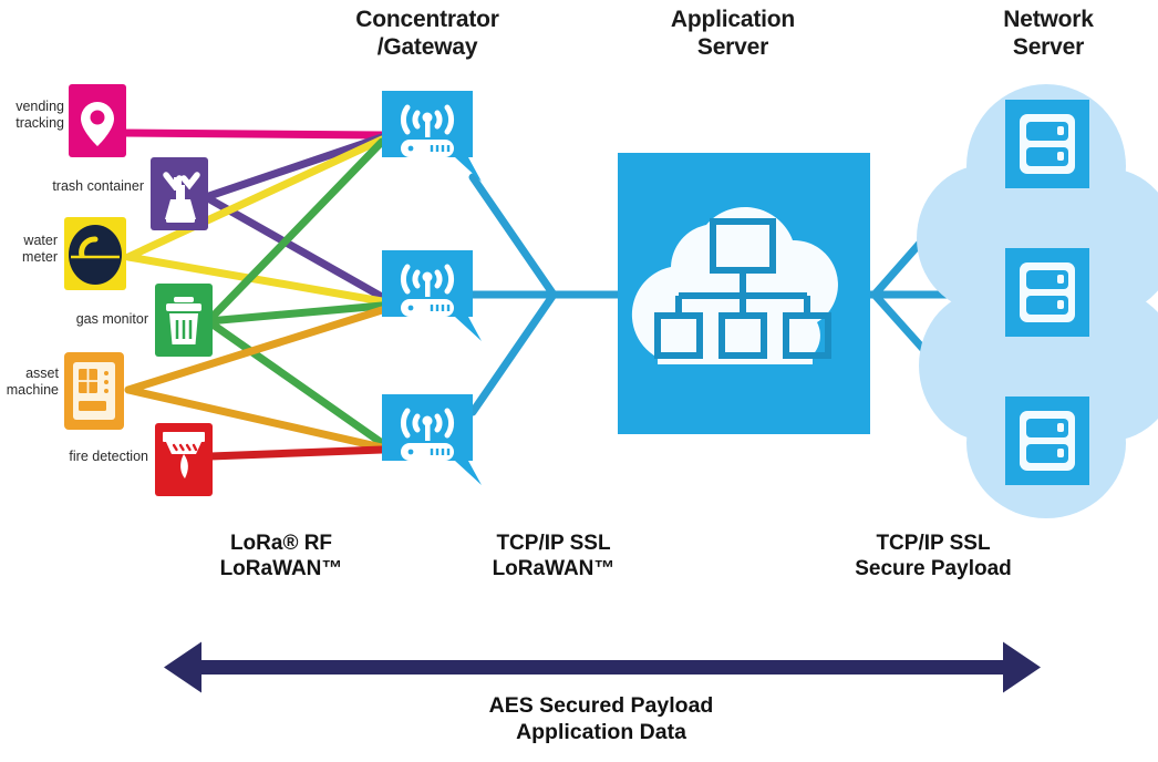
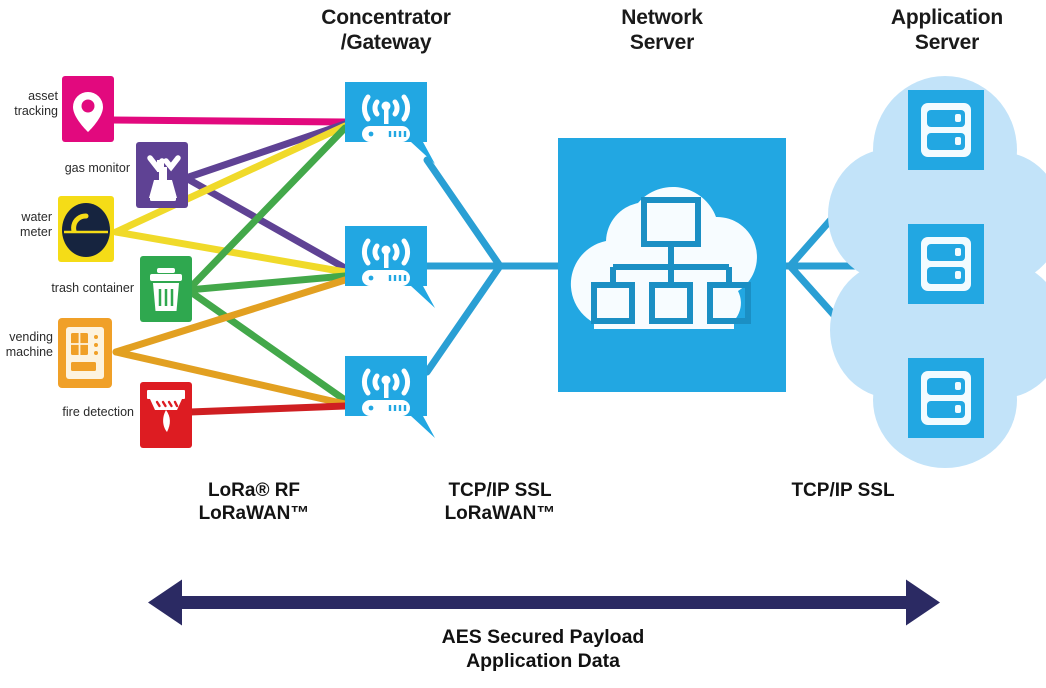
  Concentrator
  /Gateway
- Application
+ Network
  Server
- Network
+ Application
  Server
- vending
+ asset
  tracking
- trash container
+ gas monitor
  water
  meter
- gas monitor
+ trash container
- asset
+ vending
  machine
  fire detection
  LoRa® RF
  LoRaWAN™
  TCP/IP SSL
  LoRaWAN™
  TCP/IP SSL
- Secure Payload
  AES Secured Payload
  Application Data
